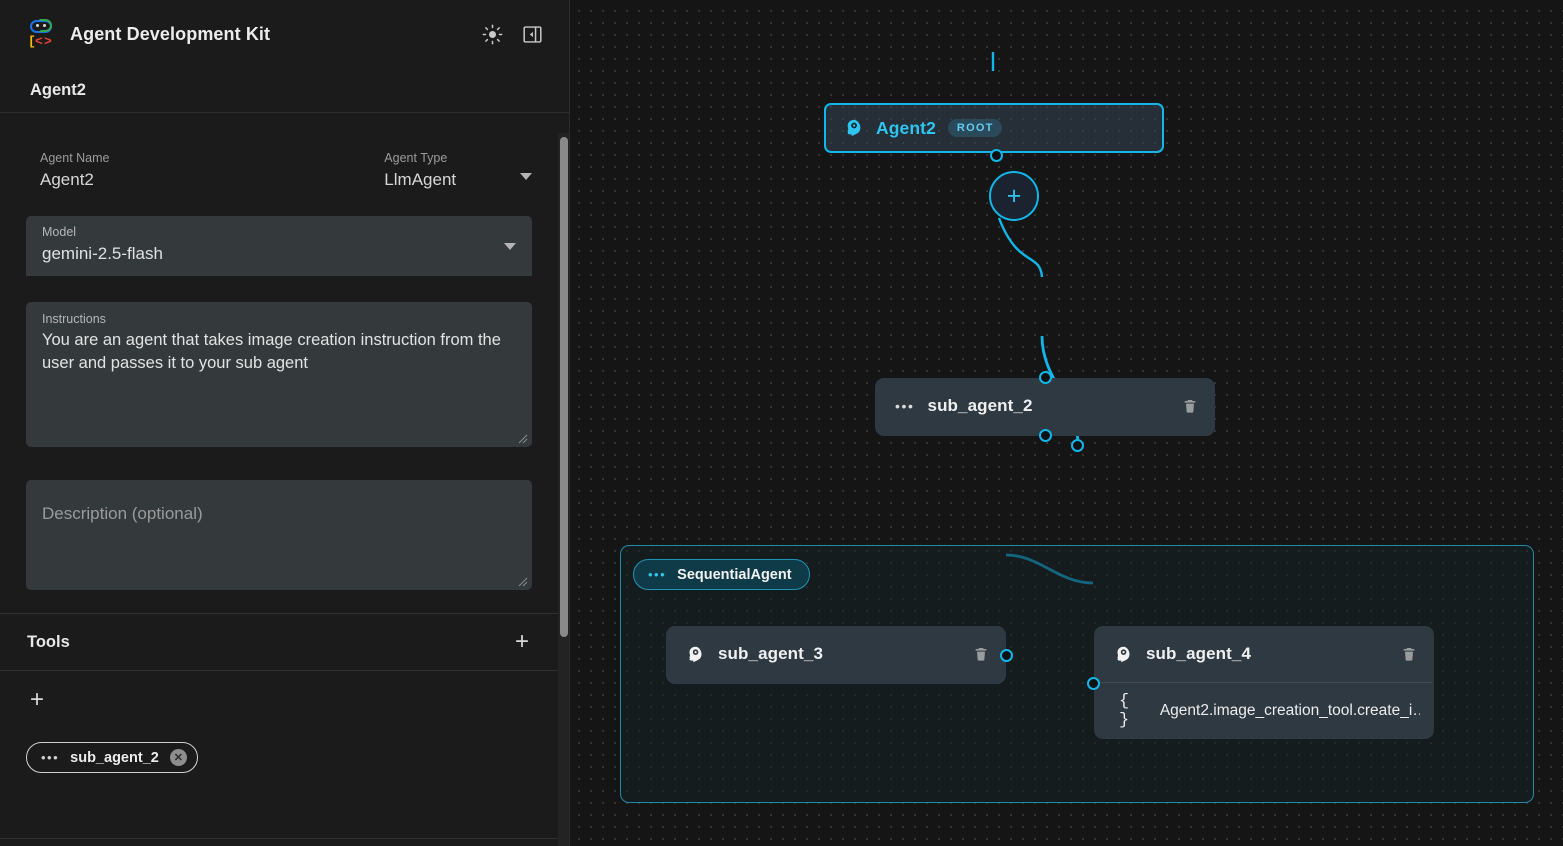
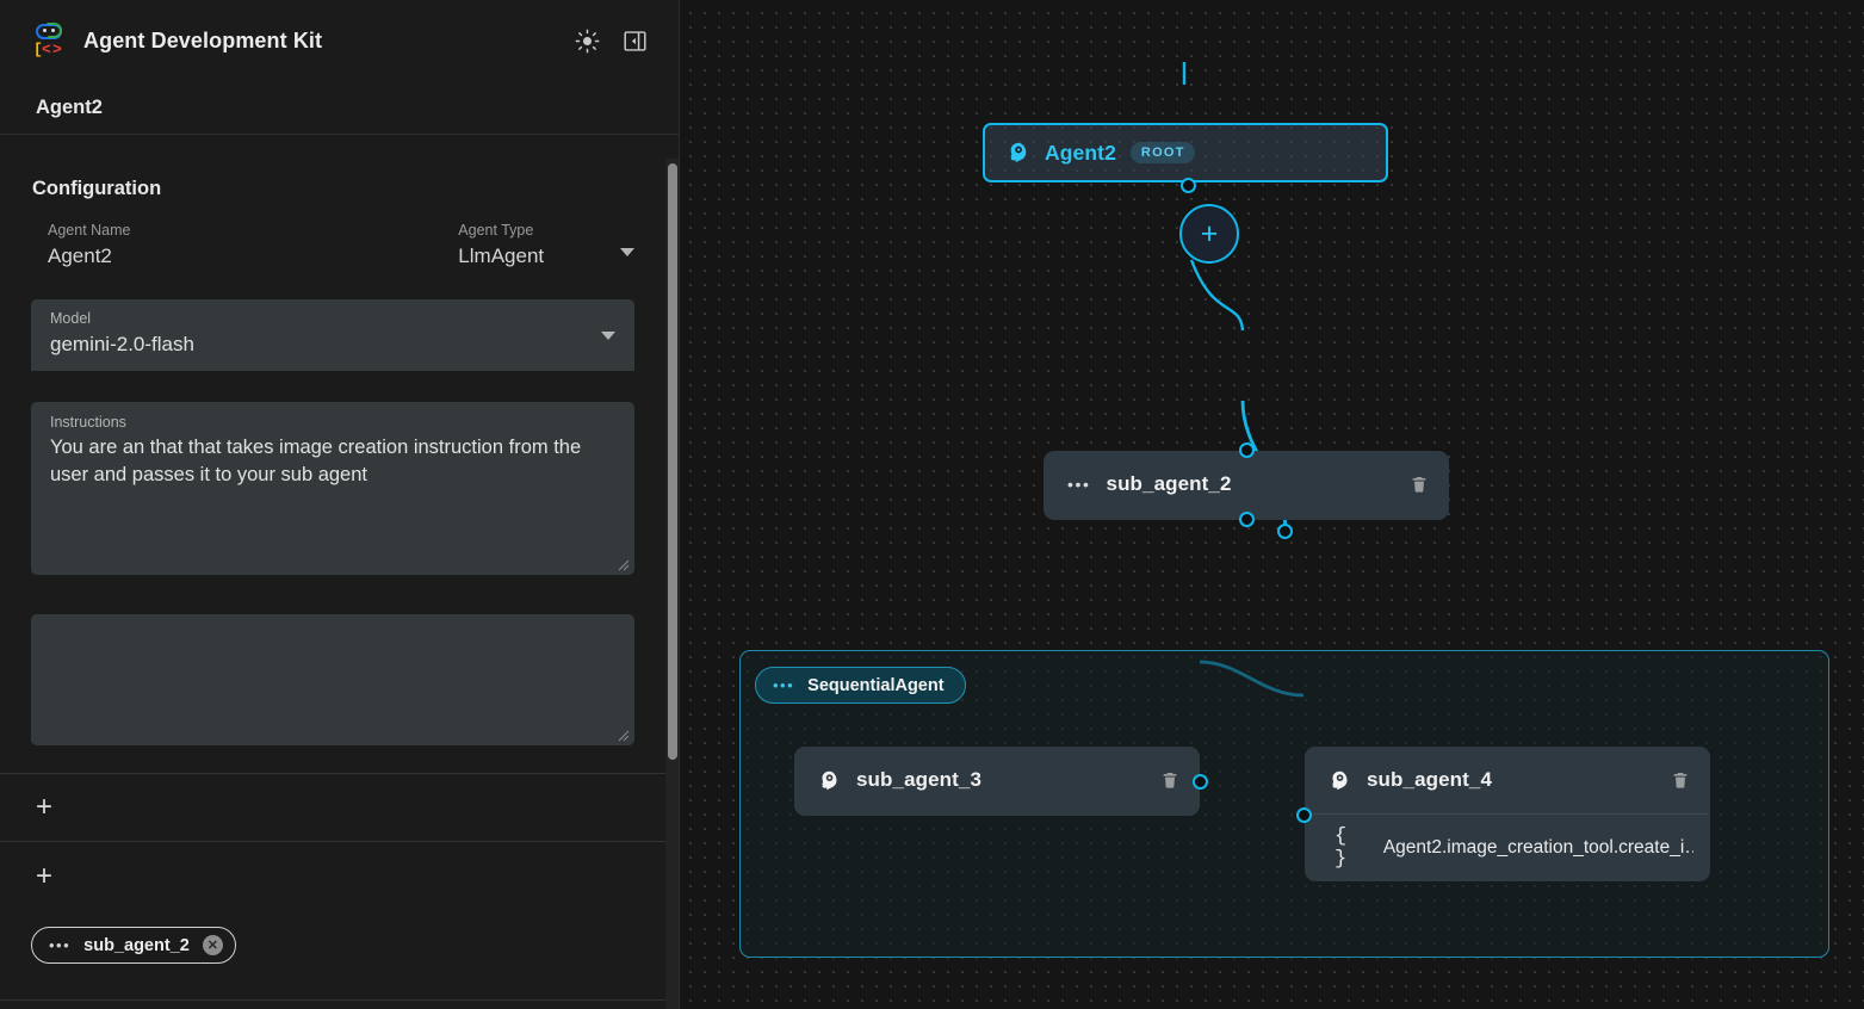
  [
  <
  >
  Agent Development Kit
  Agent2
+ Configuration
  Agent Name
  Agent2
  Agent Type
  LlmAgent
  Model
- gemini-2.5-flash
+ gemini-2.0-flash
  Instructions
- You are an agent that takes image creation instruction from the user and passes it to your sub agent
+ You are an that that takes image creation instruction from the user and passes it to your sub agent
- Description (optional)
- Tools
  +
  +
  •••
  sub_agent_2
  ✕
  •••
  SequentialAgent
  Agent2
  ROOT
  +
  •••
  sub_agent_2
  sub_agent_3
  sub_agent_4
  { }
  Agent2.image_creation_tool.create_i
